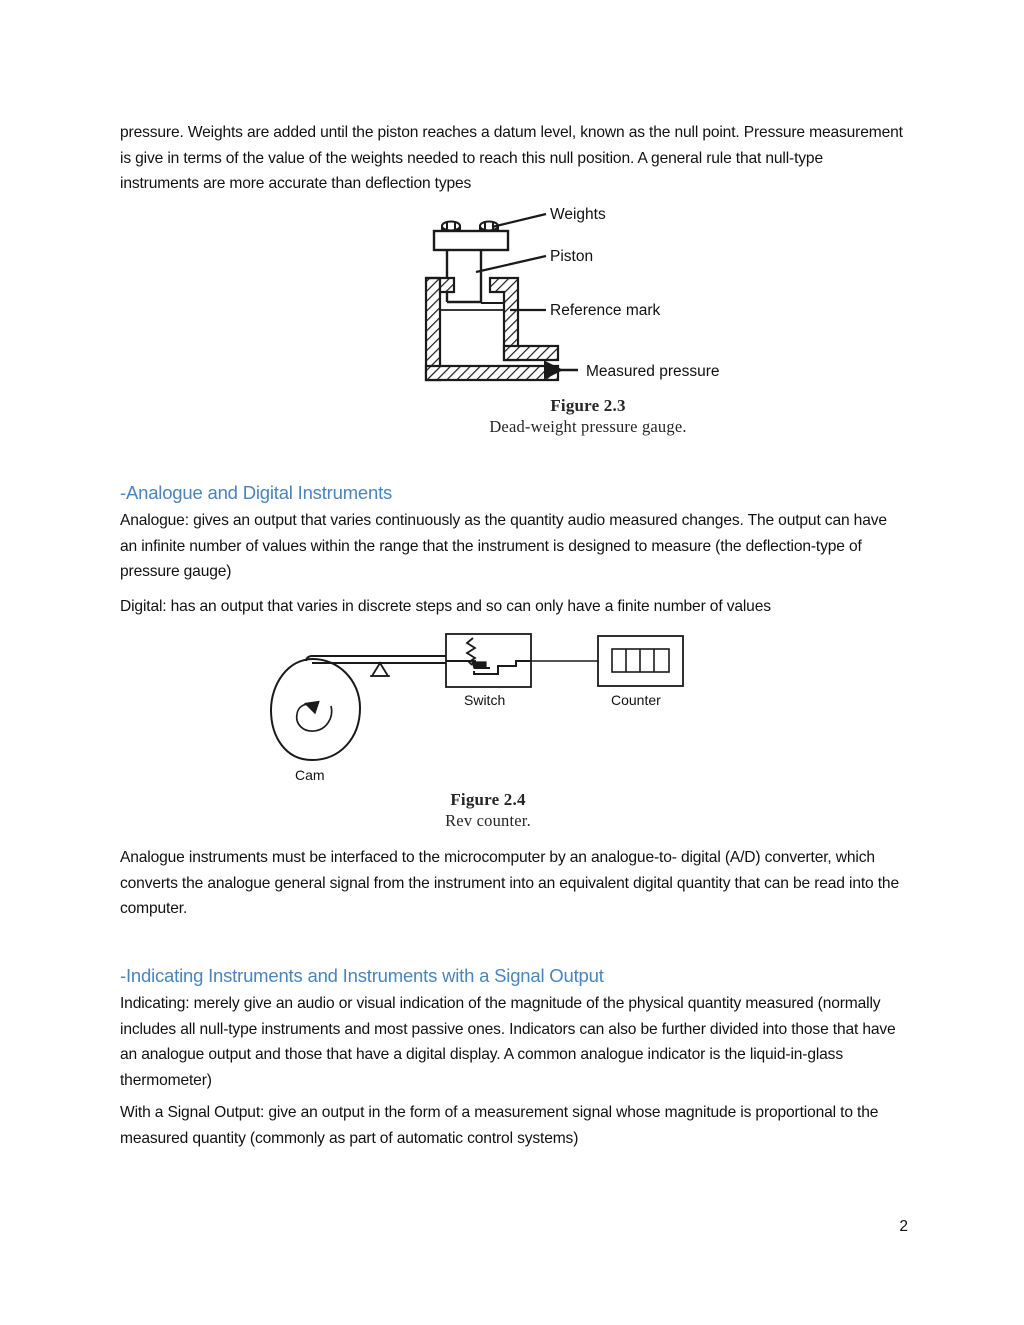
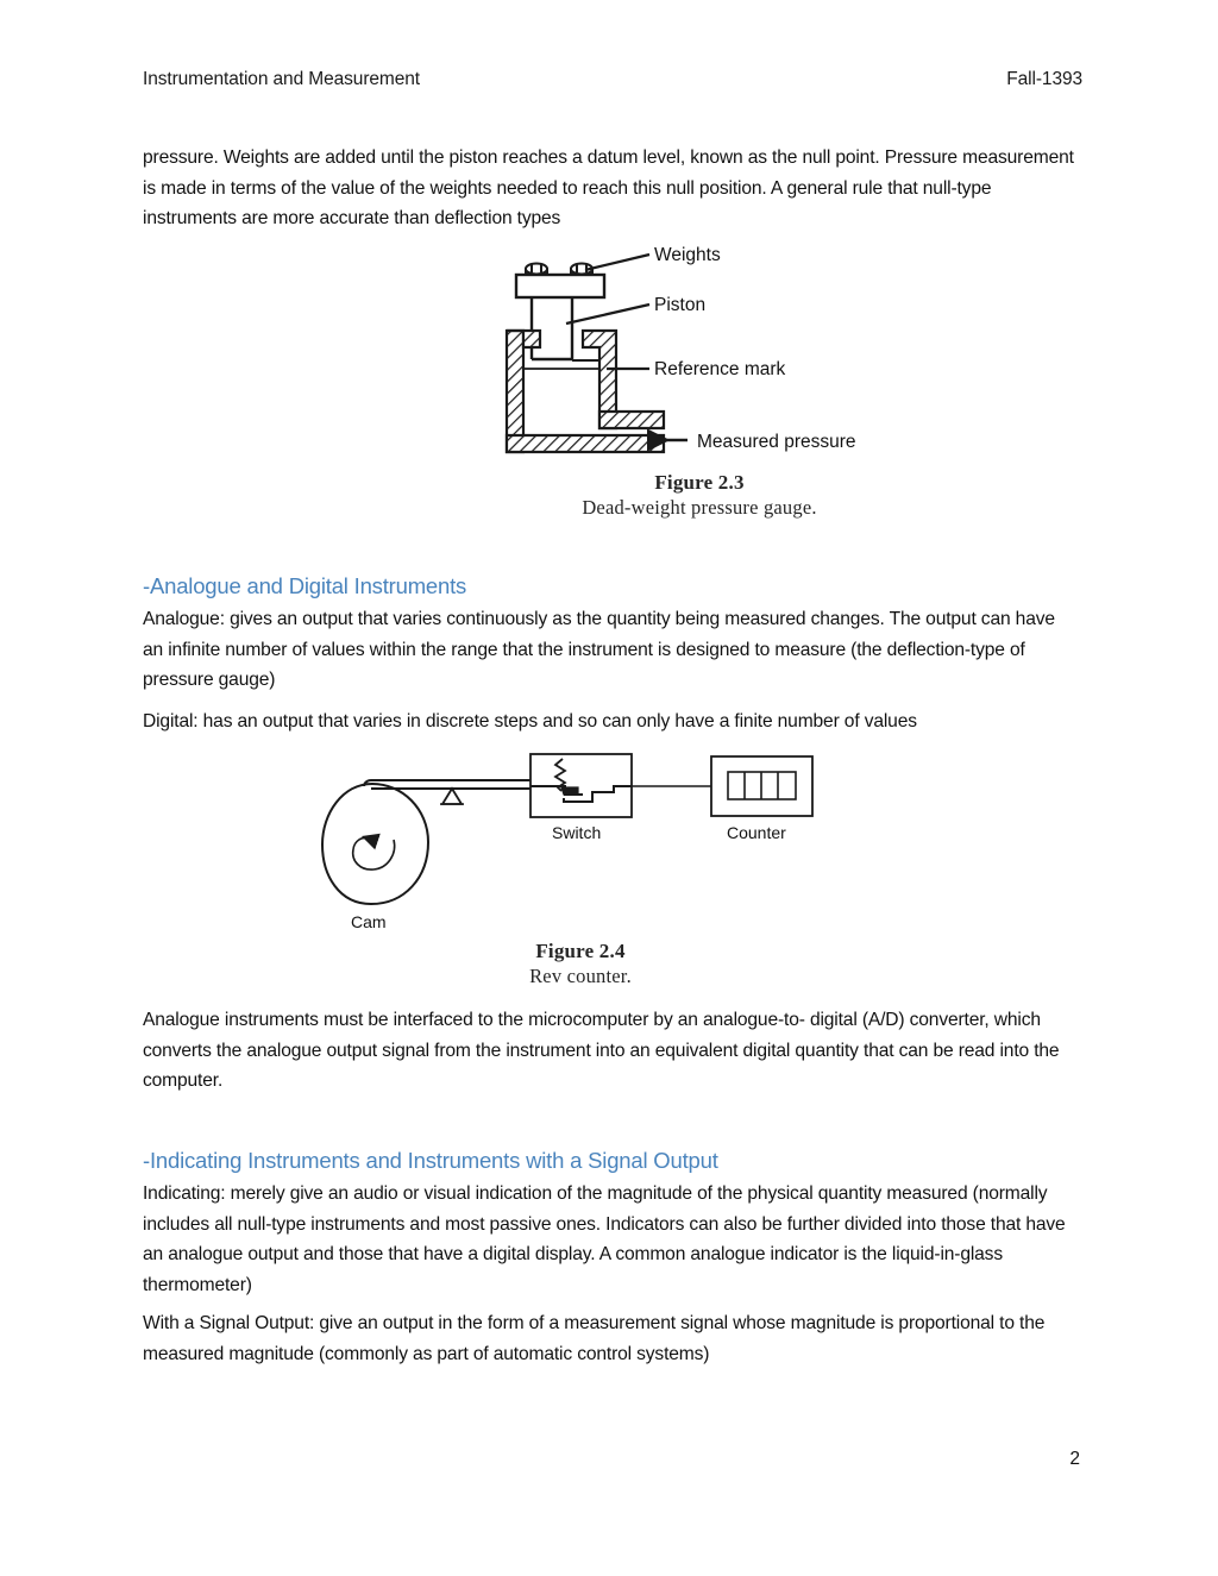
+ Instrumentation and Measurement
+ Fall-1393
- pressure. Weights are added until the piston reaches a datum level, known as the null point. Pressure measurement is give in terms of the value of the weights needed to reach this null position. A general rule that null-type instruments are more accurate than deflection types
+ pressure. Weights are added until the piston reaches a datum level, known as the null point. Pressure measurement is made in terms of the value of the weights needed to reach this null position. A general rule that null-type instruments are more accurate than deflection types
  Weights
  Piston
  Reference mark
  Measured pressure
  Figure 2.3
  Dead-weight pressure gauge.
  -Analogue and Digital Instruments
- Analogue: gives an output that varies continuously as the quantity audio measured changes. The output can have an infinite number of values within the range that the instrument is designed to measure (the deflection-type of pressure gauge)
+ Analogue: gives an output that varies continuously as the quantity being measured changes. The output can have an infinite number of values within the range that the instrument is designed to measure (the deflection-type of pressure gauge)
  Digital: has an output that varies in discrete steps and so can only have a finite number of values
  Cam
  Switch
  Counter
  Figure 2.4
  Rev counter.
- Analogue instruments must be interfaced to the microcomputer by an analogue-to- digital (A/D) converter, which converts the analogue general signal from the instrument into an equivalent digital quantity that can be read into the computer.
+ Analogue instruments must be interfaced to the microcomputer by an analogue-to- digital (A/D) converter, which converts the analogue output signal from the instrument into an equivalent digital quantity that can be read into the computer.
  -Indicating Instruments and Instruments with a Signal Output
  Indicating: merely give an audio or visual indication of the magnitude of the physical quantity measured (normally includes all null-type instruments and most passive ones. Indicators can also be further divided into those that have an analogue output and those that have a digital display. A common analogue indicator is the liquid-in-glass thermometer)
- With a Signal Output: give an output in the form of a measurement signal whose magnitude is proportional to the measured quantity (commonly as part of automatic control systems)
+ With a Signal Output: give an output in the form of a measurement signal whose magnitude is proportional to the measured magnitude (commonly as part of automatic control systems)
  2
